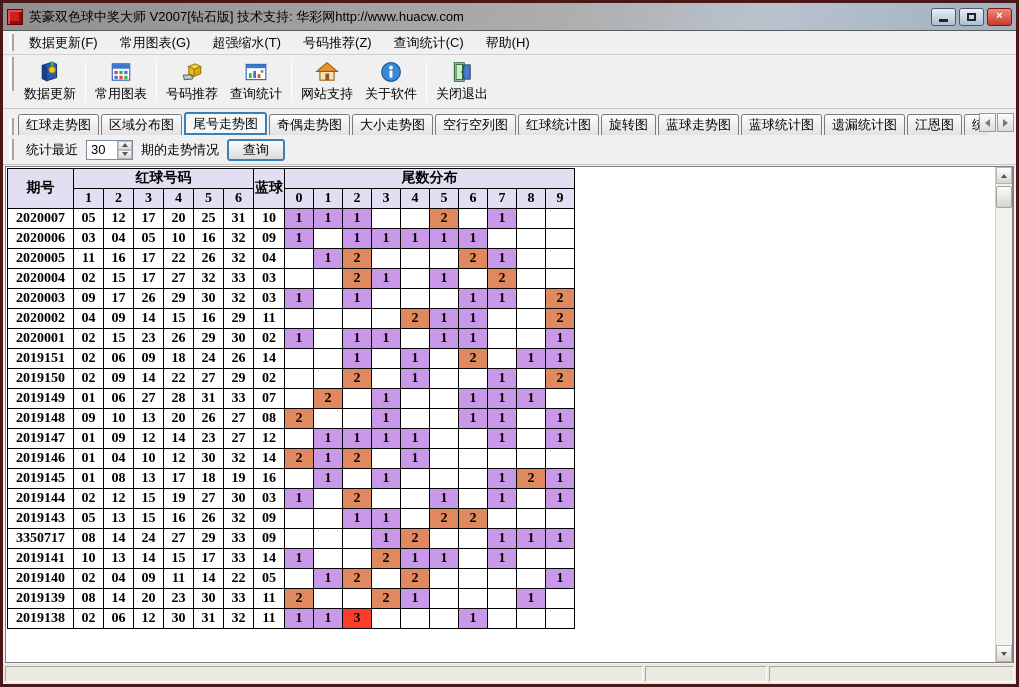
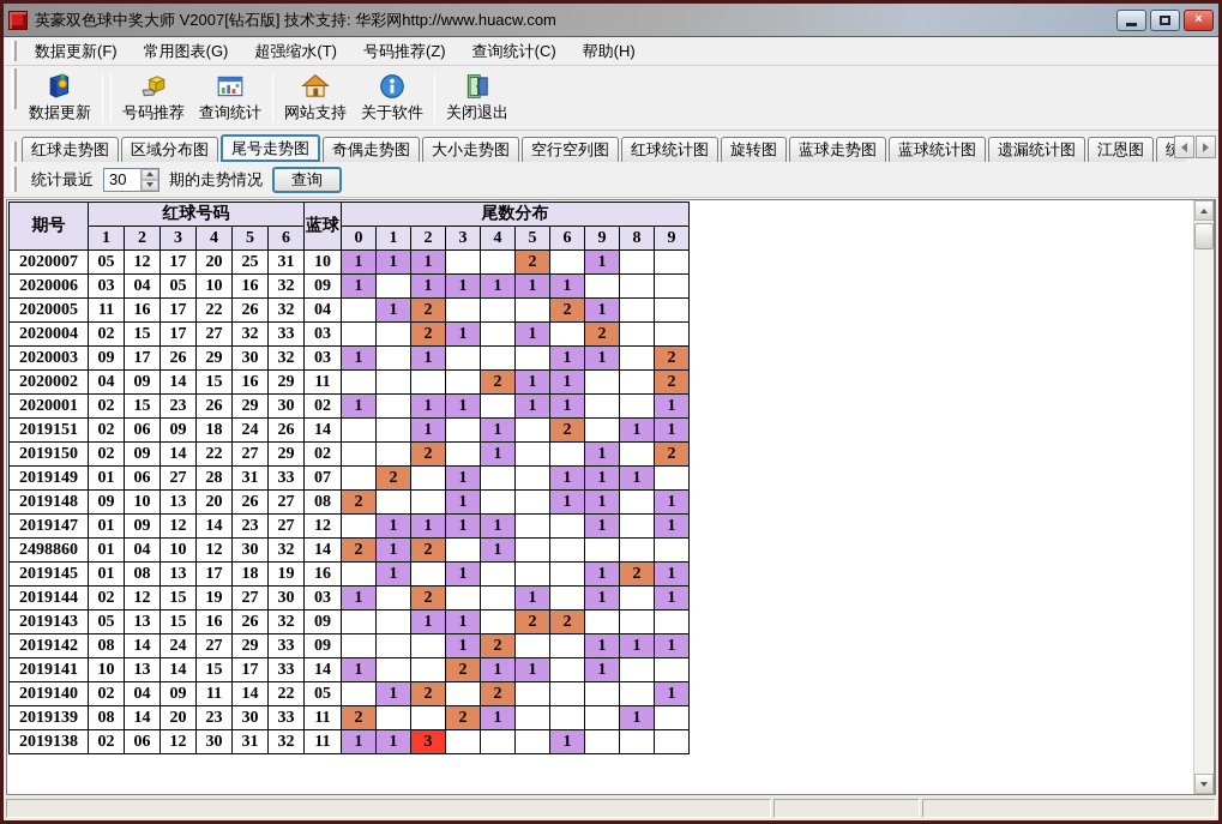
  英豪双色球中奖大师 V2007[钻石版] 技术支持: 华彩网http://www.huacw.com
  ×
  数据更新(F) 常用图表(G) 超强缩水(T) 号码推荐(Z) 查询统计(C) 帮助(H)
  数据更新
- 常用图表
  号码推荐
  查询统计
  网站支持
  关于软件
  关闭退出
  红球走势图
  区域分布图
  尾号走势图
  奇偶走势图
  大小走势图
  空行空列图
  红球统计图
  旋转图
  蓝球走势图
  蓝球统计图
  遗漏统计图
  江恩图
  统计最近
  30
  期的走势情况
  查询
  期号	红球号码	蓝球	尾数分布
- 1	2	3	4	5	6	0	1	2	3	4	5	6	7	8	9
+ 1	2	3	4	5	6	0	1	2	3	4	5	6	9	8	9
  2020007	05	12	17	20	25	31	10	1	1	1			2		1
  2020006	03	04	05	10	16	32	09	1		1	1	1	1	1
  2020005	11	16	17	22	26	32	04		1	2				2	1
  2020004	02	15	17	27	32	33	03			2	1		1		2
  2020003	09	17	26	29	30	32	03	1		1				1	1		2
  2020002	04	09	14	15	16	29	11					2	1	1			2
  2020001	02	15	23	26	29	30	02	1		1	1		1	1			1
  2019151	02	06	09	18	24	26	14			1		1		2		1	1
  2019150	02	09	14	22	27	29	02			2		1			1		2
  2019149	01	06	27	28	31	33	07		2		1			1	1	1
  2019148	09	10	13	20	26	27	08	2			1			1	1		1
  2019147	01	09	12	14	23	27	12		1	1	1	1			1		1
- 2019146	01	04	10	12	30	32	14	2	1	2		1
+ 2498860	01	04	10	12	30	32	14	2	1	2		1
  2019145	01	08	13	17	18	19	16		1		1				1	2	1
  2019144	02	12	15	19	27	30	03	1		2			1		1		1
  2019143	05	13	15	16	26	32	09			1	1		2	2
- 3350717	08	14	24	27	29	33	09				1	2			1	1	1
+ 2019142	08	14	24	27	29	33	09				1	2			1	1	1
  2019141	10	13	14	15	17	33	14	1			2	1	1		1
  2019140	02	04	09	11	14	22	05		1	2		2					1
  2019139	08	14	20	23	30	33	11	2			2	1				1
  2019138	02	06	12	30	31	32	11	1	1	3				1
